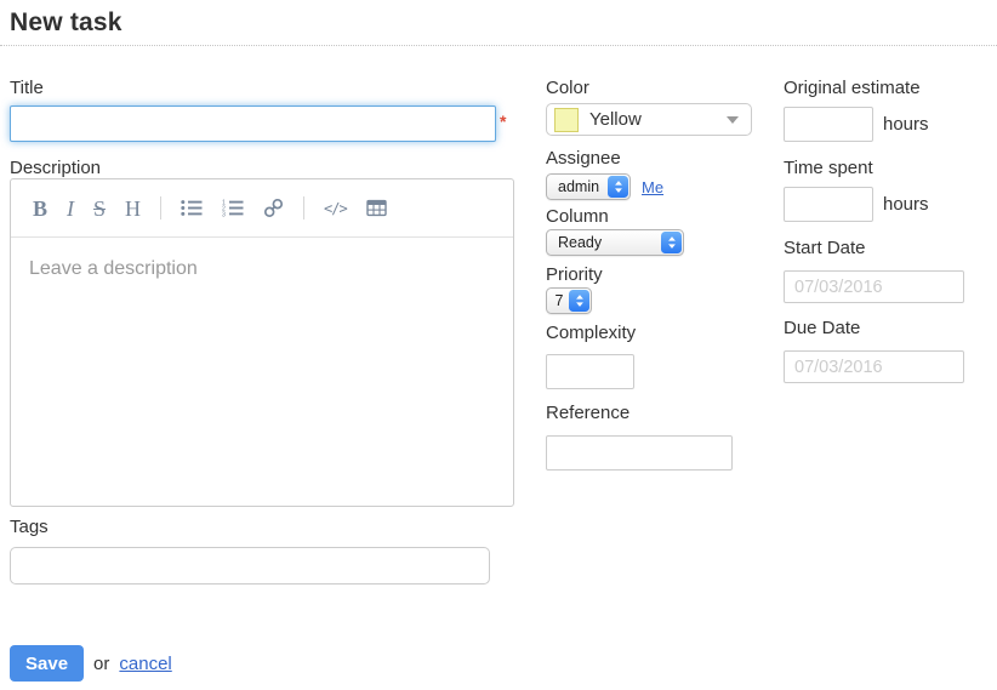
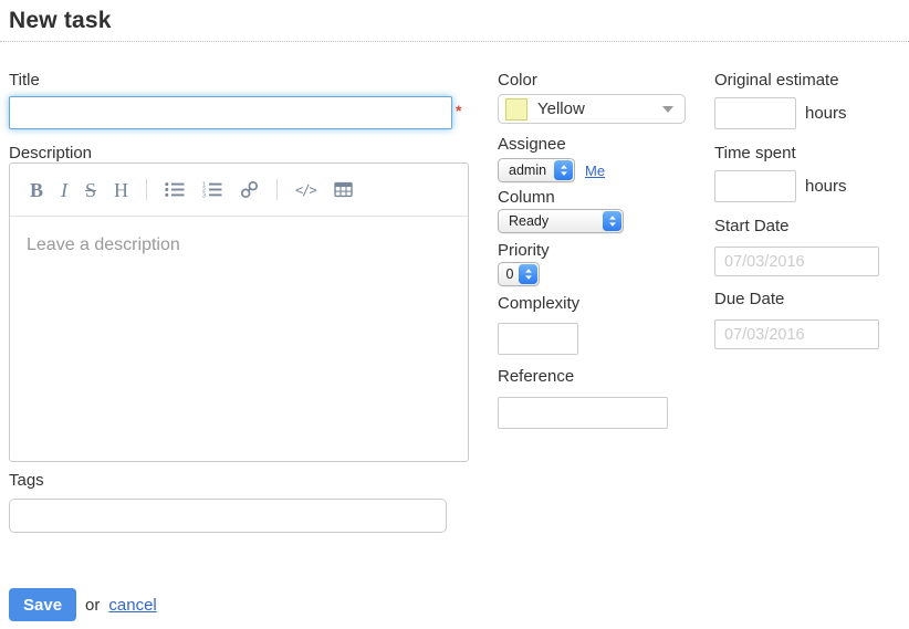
  New task
  Title
  *
  Description
  B
  I
  S
  H
  </>
  Leave a description
  Tags
  Save
  or
  cancel
  Color
  Yellow
  Assignee
  admin
  Me
  Column
  Ready
  Priority
- 7
+ 0
  Complexity
  Reference
  Original estimate
  hours
  Time spent
  hours
  Start Date
  07/03/2016
  Due Date
  07/03/2016
